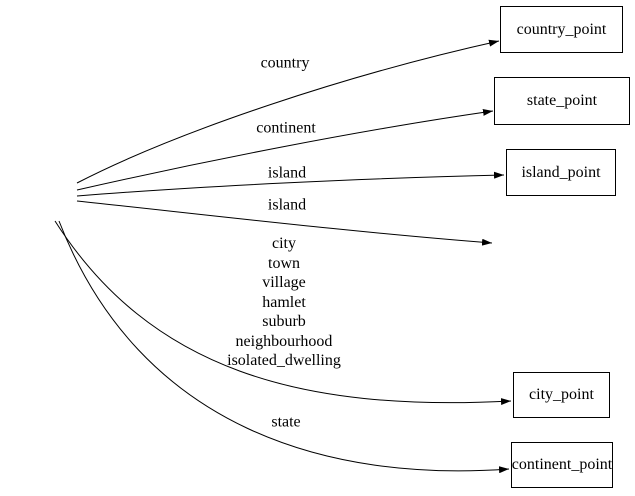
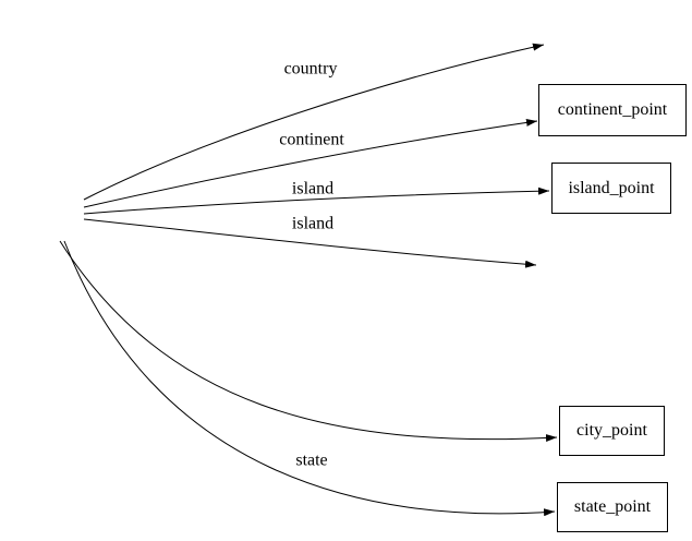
- country_point
- state_point
+ continent_point
  island_point
  city_point
- continent_point
+ state_point
  country
  continent
  island
  island
- city
- town
- village
- hamlet
- suburb
- neighbourhood
- isolated_dwelling
  state
